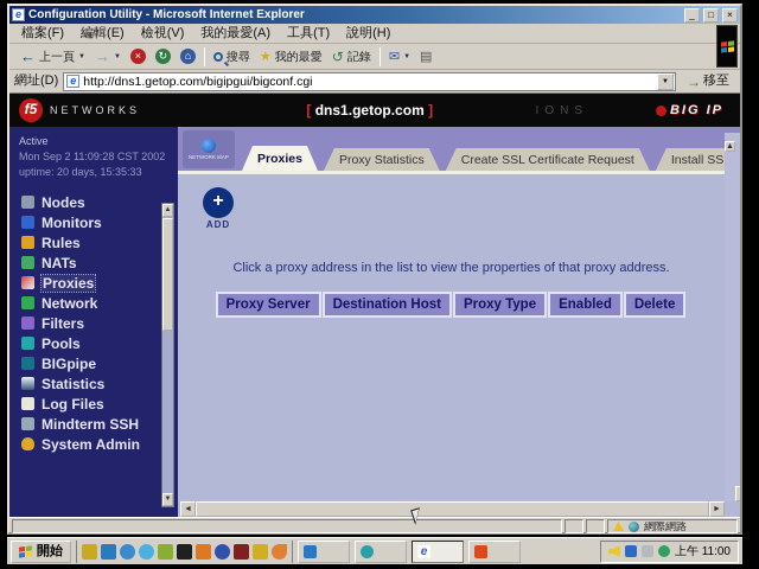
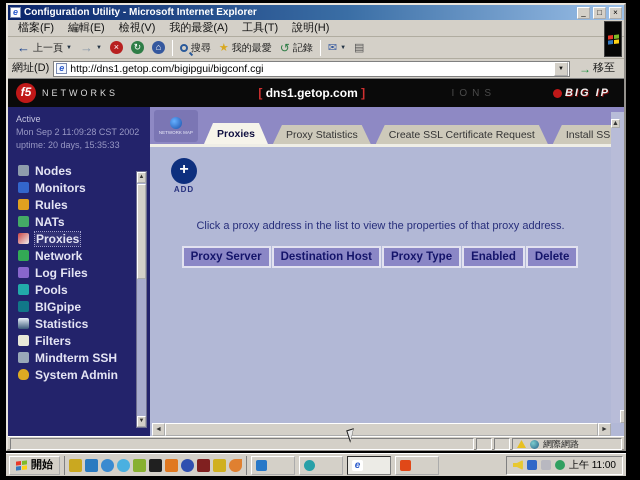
  e
  Configuration Utility - Microsoft Internet Explorer
  _
  □
  ×
  檔案(F)
  編輯(E)
  檢視(V)
  我的最愛(A)
  工具(T)
  說明(H)
  ←
  上一頁
  →
  ×
  ↻
  ⌂
  搜尋
  ★
  我的最愛
  ↺
  記錄
  ✉
  ▤
  網址(D)
  e
  http://dns1.getop.com/bigipgui/bigconf.cgi
  →
  移至
  f5
  NETWORKS
  [ dns1.getop.com ]
  IONS
  BIG IP
  Active
  Mon Sep 2 11:09:28 CST 2002
  uptime: 20 days, 15:35:33
  Nodes
  Monitors
  Rules
  NATs
  Proxies
  Network
- Filters
+ Log Files
  Pools
  BIGpipe
  Statistics
- Log Files
+ Filters
  Mindterm SSH
  System Admin
  Proxies
  Proxy Statistics
  Create SSL Certificate Request
  +
  ADD
  Click a proxy address in the list to view the properties of that proxy address.
  Proxy Server
  Destination Host
  Proxy Type
  Enabled
  Delete
  網際網路
  開始
  e
  上午 11:00
